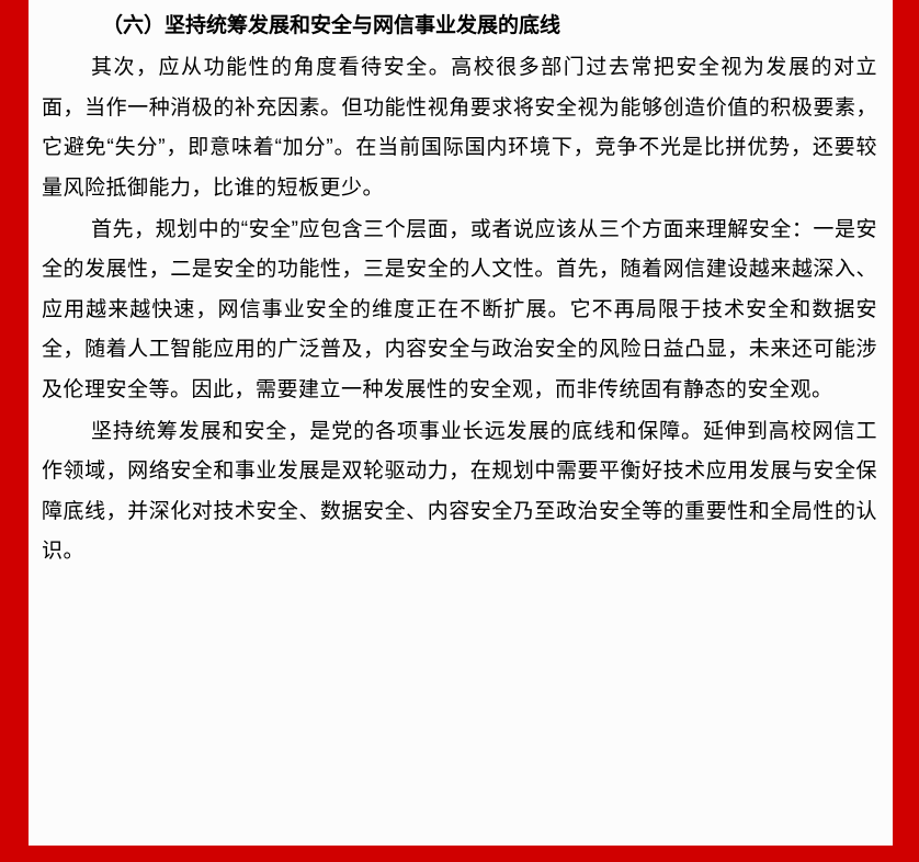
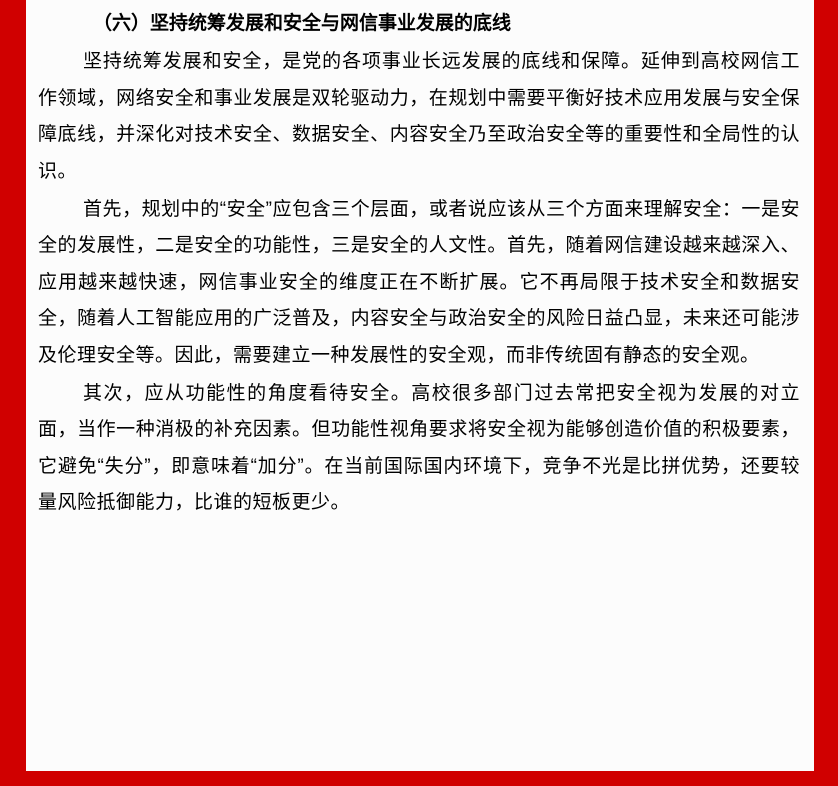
  （六）坚持统筹发展和安全与网信事业发展的底线
- 其次，应从功能性的角度看待安全。高校很多部门过去常把安全视为发展的对立面，当作一种消极的补充因素。但功能性视角要求将安全视为能够创造价值的积极要素，它避免“失分”，即意味着“加分”。在当前国际国内环境下，竞争不光是比拼优势，还要较量风险抵御能力，比谁的短板更少。
+ 坚持统筹发展和安全，是党的各项事业长远发展的底线和保障。延伸到高校网信工作领域，网络安全和事业发展是双轮驱动力，在规划中需要平衡好技术应用发展与安全保障底线，并深化对技术安全、数据安全、内容安全乃至政治安全等的重要性和全局性的认识。
  首先，规划中的“安全”应包含三个层面，或者说应该从三个方面来理解安全：一是安全的发展性，二是安全的功能性，三是安全的人文性。首先，随着网信建设越来越深入、应用越来越快速，网信事业安全的维度正在不断扩展。它不再局限于技术安全和数据安全，随着人工智能应用的广泛普及，内容安全与政治安全的风险日益凸显，未来还可能涉及伦理安全等。因此，需要建立一种发展性的安全观，而非传统固有静态的安全观。
- 坚持统筹发展和安全，是党的各项事业长远发展的底线和保障。延伸到高校网信工作领域，网络安全和事业发展是双轮驱动力，在规划中需要平衡好技术应用发展与安全保障底线，并深化对技术安全、数据安全、内容安全乃至政治安全等的重要性和全局性的认识。
+ 其次，应从功能性的角度看待安全。高校很多部门过去常把安全视为发展的对立面，当作一种消极的补充因素。但功能性视角要求将安全视为能够创造价值的积极要素，它避免“失分”，即意味着“加分”。在当前国际国内环境下，竞争不光是比拼优势，还要较量风险抵御能力，比谁的短板更少。
